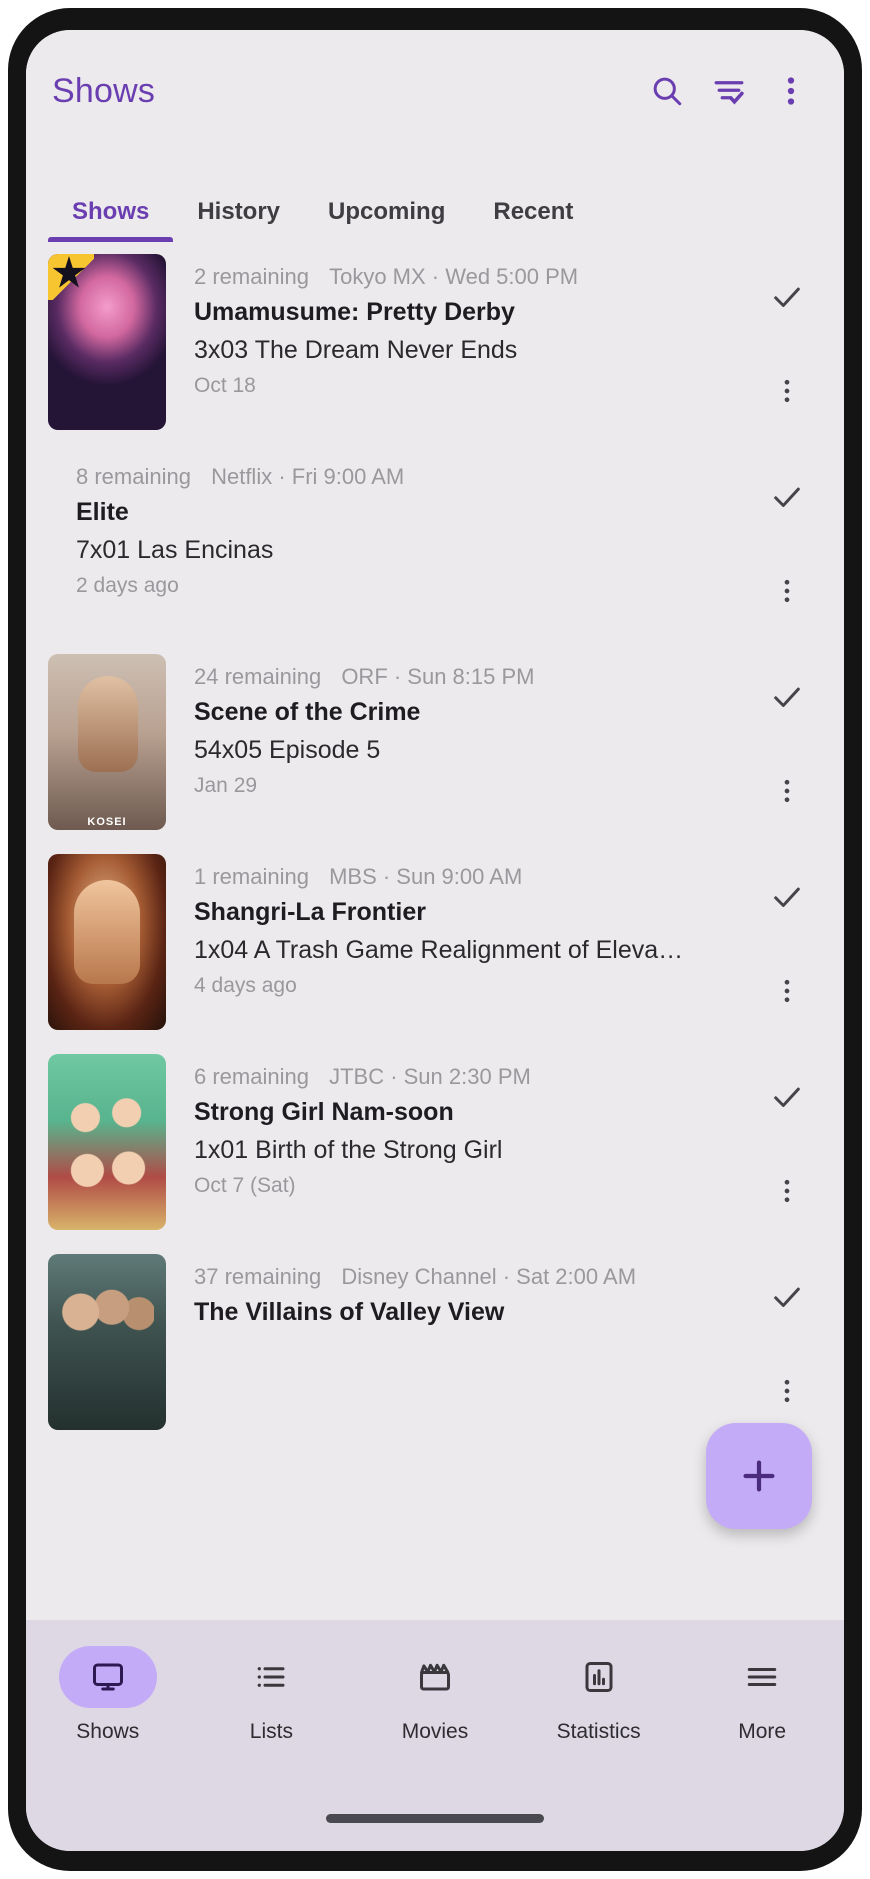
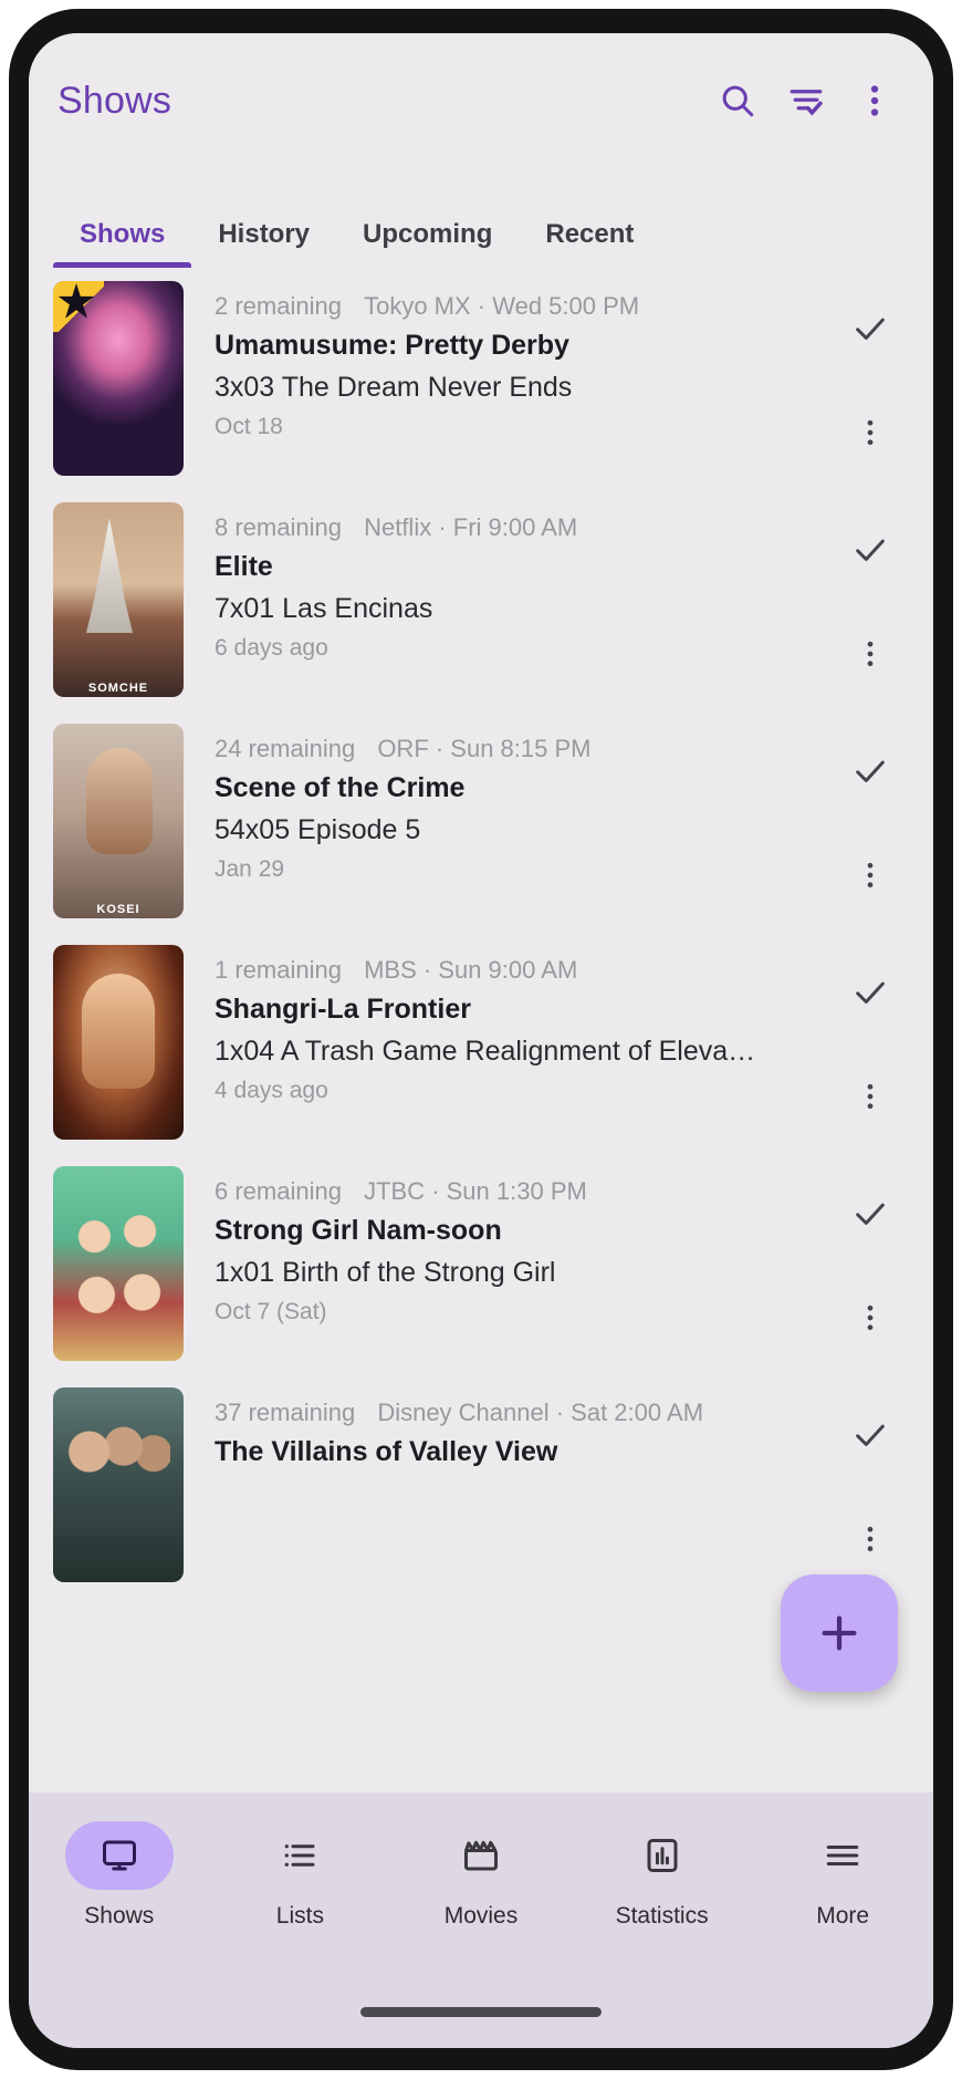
  Shows
  Shows
  History
  Upcoming
  Recent
  2 remaining Tokyo MX · Wed 5:00 PM
  Umamusume: Pretty Derby
  3x03 The Dream Never Ends
  Oct 18
+ SOMCHE
  8 remaining Netflix · Fri 9:00 AM
  Elite
  7x01 Las Encinas
- 2 days ago
+ 6 days ago
  KOSEI
  24 remaining ORF · Sun 8:15 PM
  Scene of the Crime
  54x05 Episode 5
  Jan 29
  1 remaining MBS · Sun 9:00 AM
  Shangri-La Frontier
  1x04 A Trash Game Realignment of Eleva…
  4 days ago
- 6 remaining JTBC · Sun 2:30 PM
+ 6 remaining JTBC · Sun 1:30 PM
  Strong Girl Nam-soon
  1x01 Birth of the Strong Girl
  Oct 7 (Sat)
  37 remaining Disney Channel · Sat 2:00 AM
  The Villains of Valley View
  Shows
  Lists
  Movies
  Statistics
  More
